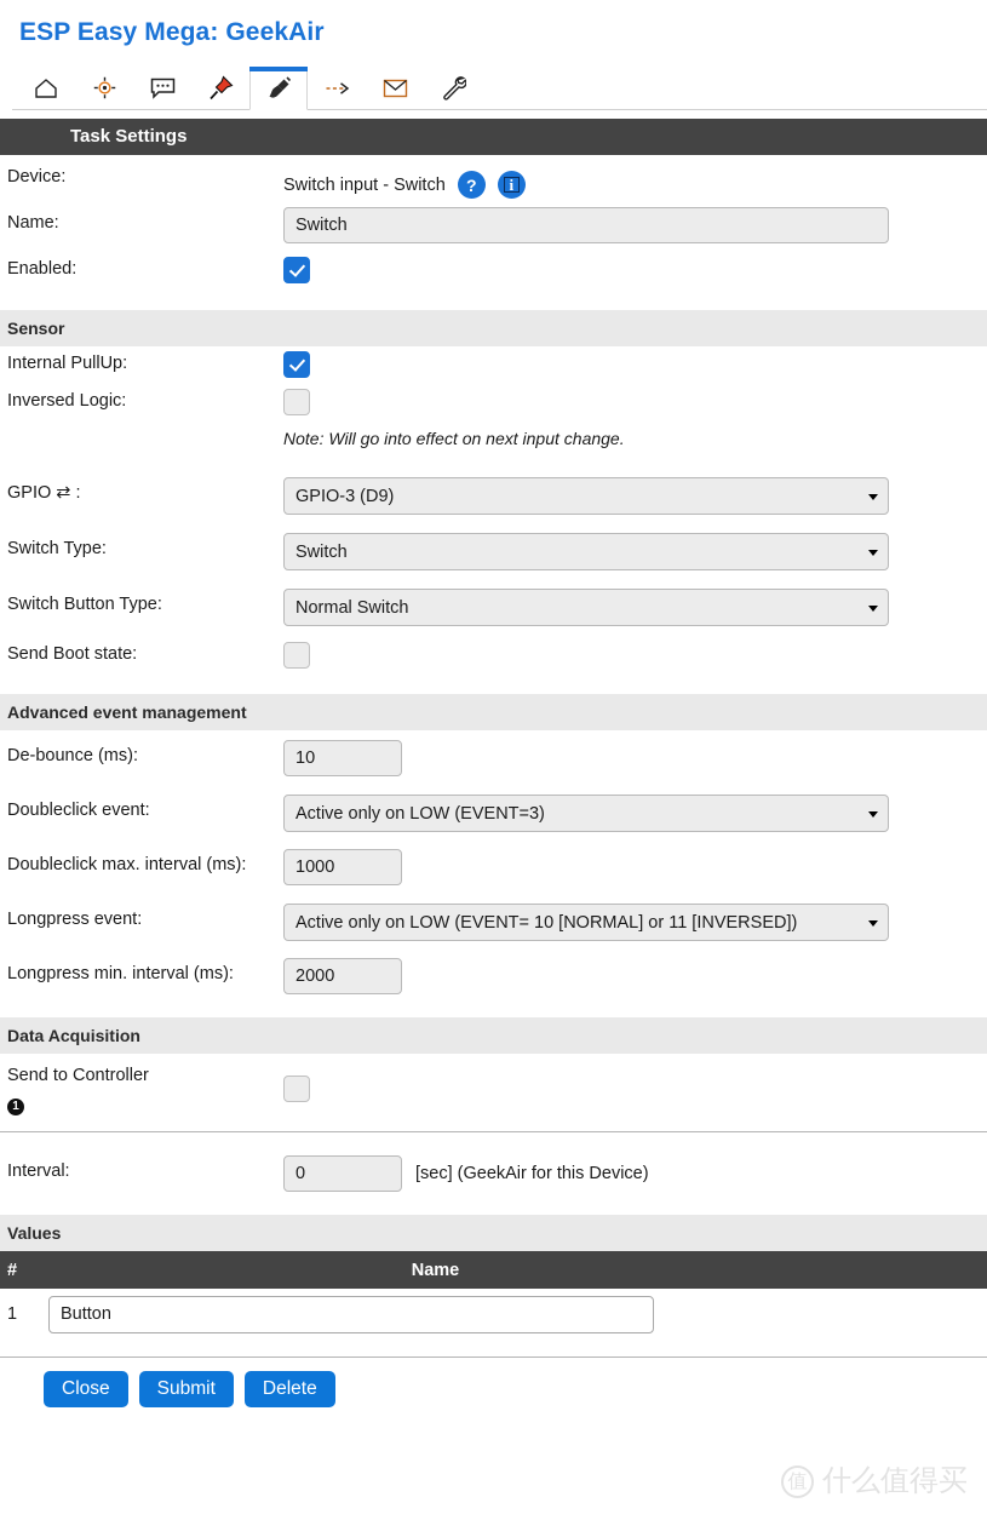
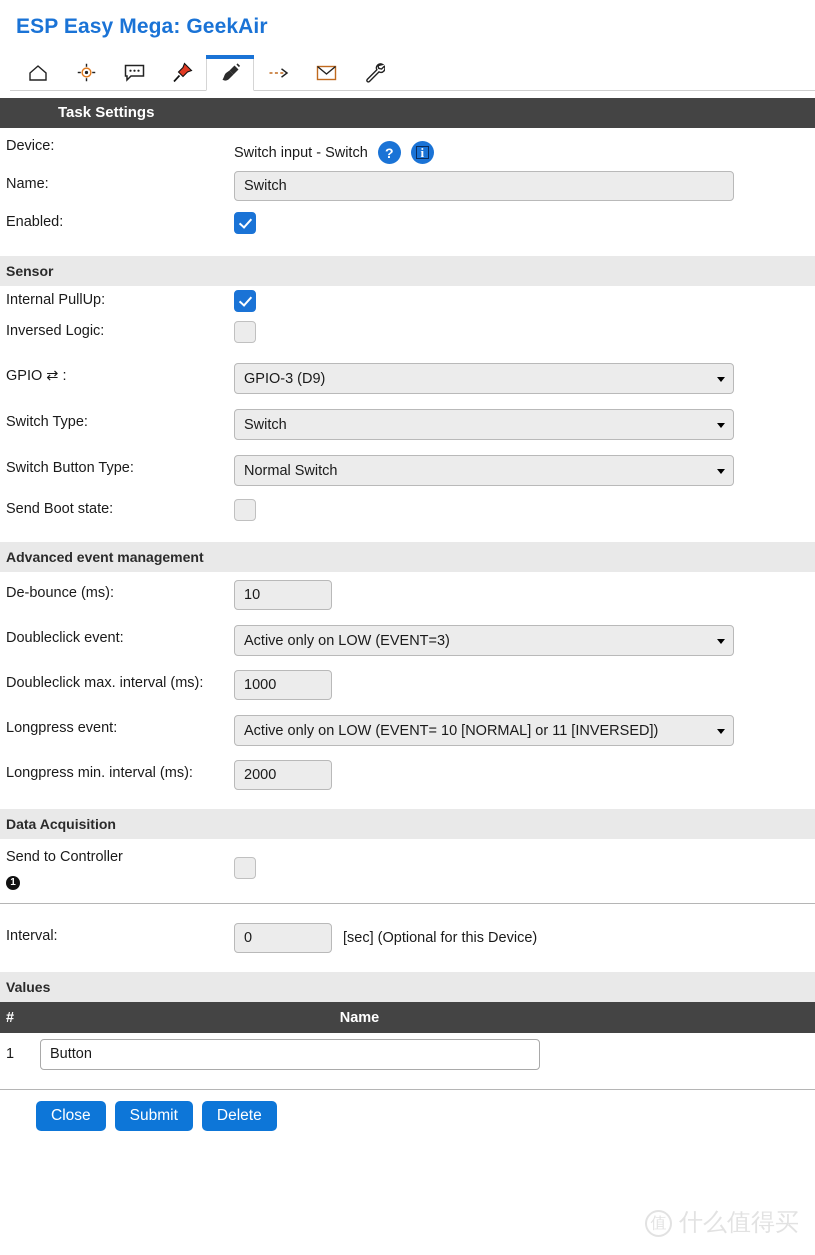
  ESP Easy Mega: GeekAir
  Task Settings
  Device:
  Switch input - Switch
  ?
  i
  Name:
  Switch
  Enabled:
  Sensor
  Internal PullUp:
  Inversed Logic:
- Note: Will go into effect on next input change.
  GPIO ⇄ :
  GPIO-3 (D9)
  Switch Type:
  Switch
  Switch Button Type:
  Normal Switch
  Send Boot state:
  Advanced event management
  De-bounce (ms):
  10
  Doubleclick event:
  Active only on LOW (EVENT=3)
  Doubleclick max. interval (ms):
  1000
  Longpress event:
  Active only on LOW (EVENT= 10 [NORMAL] or 11 [INVERSED])
  Longpress min. interval (ms):
  2000
  Data Acquisition
  Send to Controller
  1
  Interval:
  0
- [sec] (GeekAir for this Device)
+ [sec] (Optional for this Device)
  Values
  #
  Name
  1
  Button
  Close
  Submit
  Delete
  值
  什么值得买
